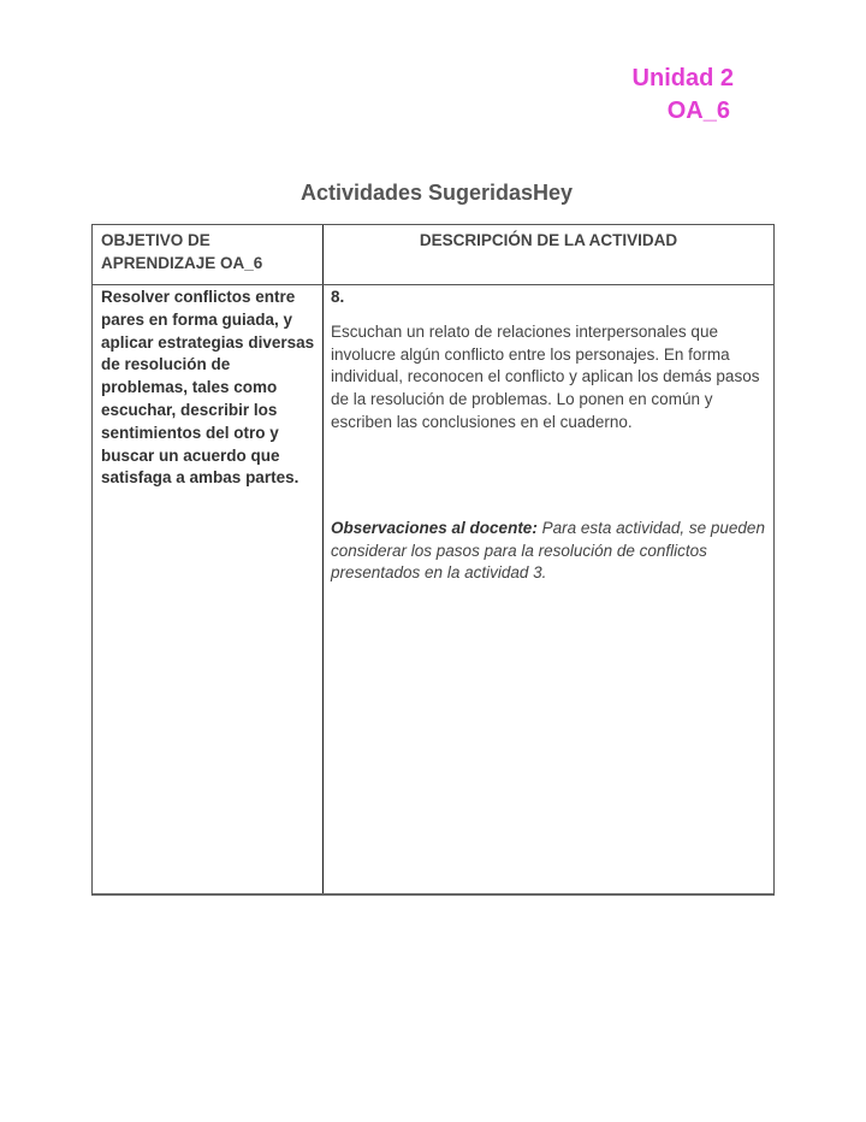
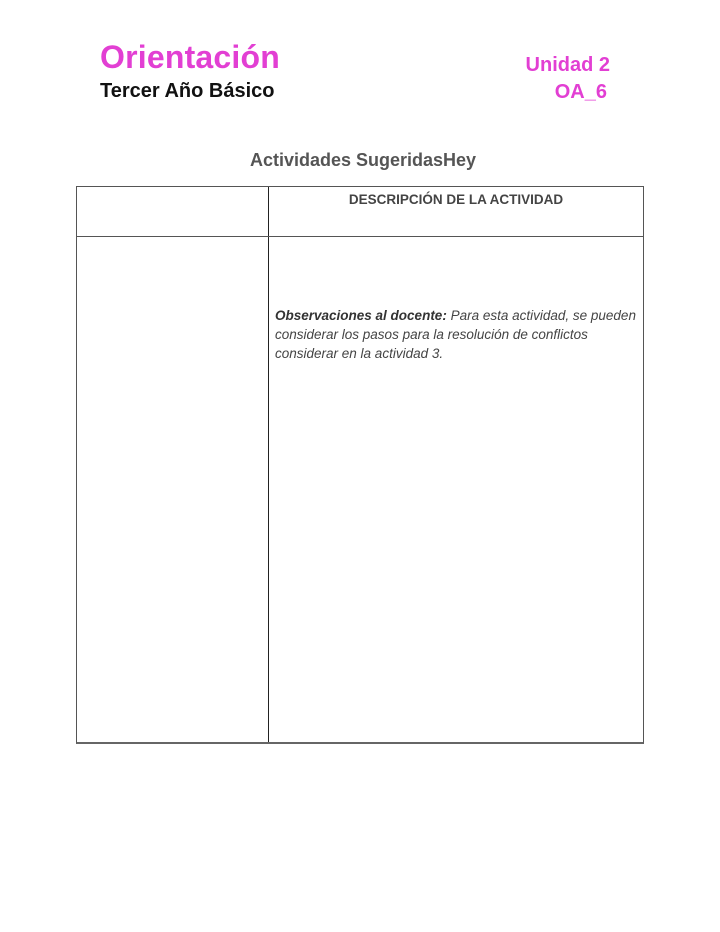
+ Orientación
+ Tercer Año Básico
  Unidad 2
  OA_6
  Actividades SugeridasHey
- OBJETIVO DE APRENDIZAJE OA_6
  DESCRIPCIÓN DE LA ACTIVIDAD
- Resolver conflictos entre pares en forma guiada, y aplicar estrategias diversas de resolución de problemas, tales como escuchar, describir los sentimientos del otro y buscar un acuerdo que satisfaga a ambas partes.
- 8.
- Escuchan un relato de relaciones interpersonales que involucre algún conflicto entre los personajes. En forma individual, reconocen el conflicto y aplican los demás pasos de la resolución de problemas. Lo ponen en común y escriben las conclusiones en el cuaderno.
- Observaciones al docente: Para esta actividad, se pueden considerar los pasos para la resolución de conflictos presentados en la actividad 3.
+ Observaciones al docente: Para esta actividad, se pueden considerar los pasos para la resolución de conflictos considerar en la actividad 3.
